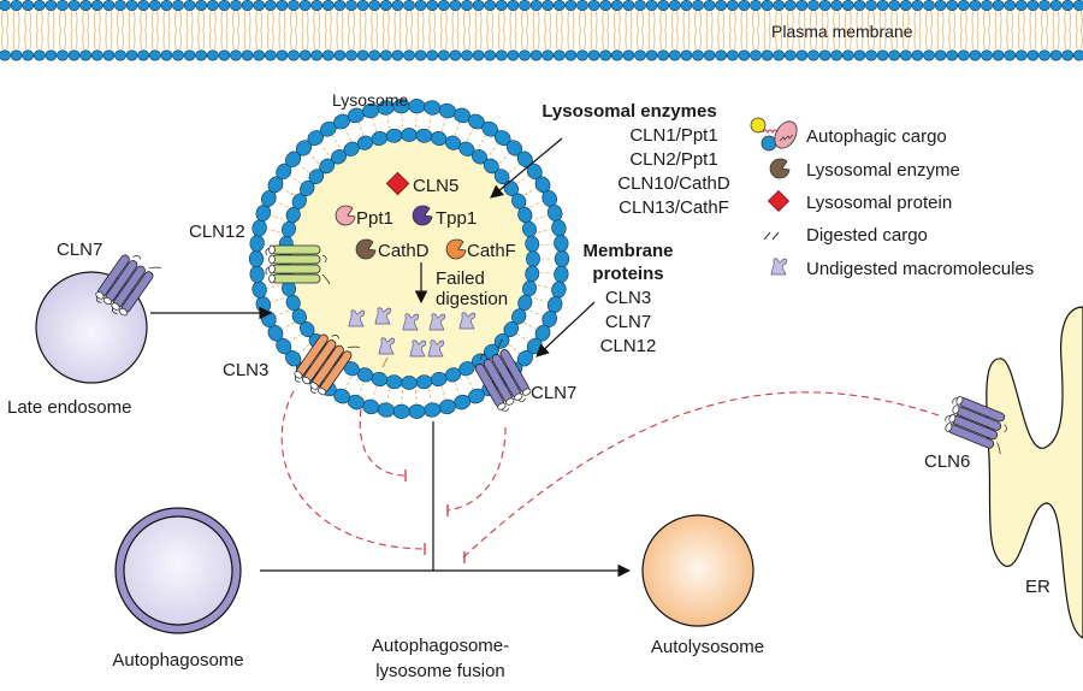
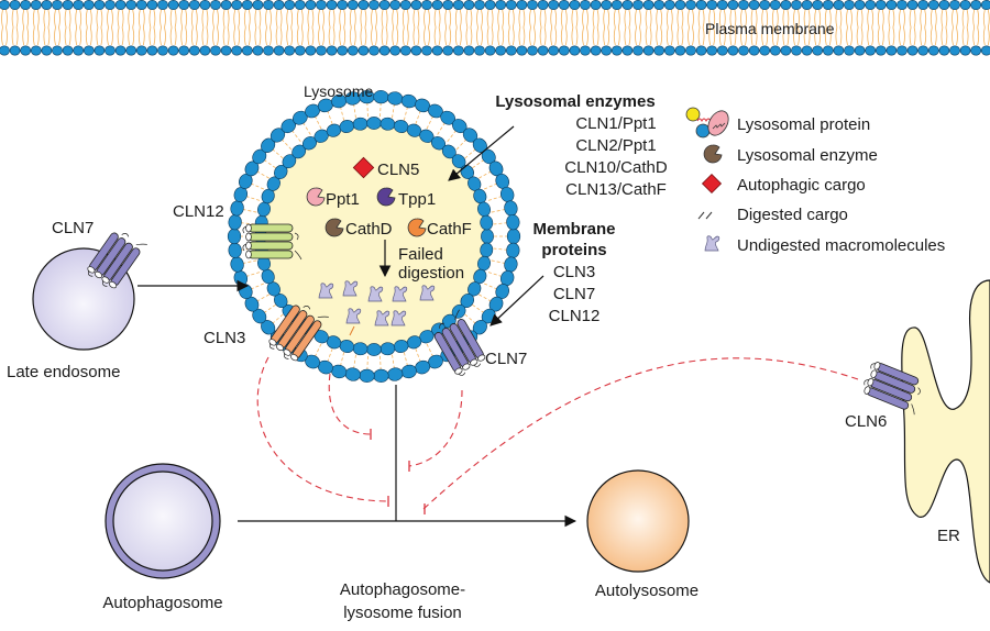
  Plasma membrane
  ER
  Lysosome
  CLN5
  Ppt1
  Tpp1
  CathD
  CathF
  Failed
  digestion
  CLN12
  CLN3
  CLN7
  Lysosomal enzymes
  CLN1/Ppt1
  CLN2/Ppt1
  CLN10/CathD
  CLN13/CathF
  Membrane
  proteins
  CLN3
  CLN7
  CLN12
- Autophagic cargo
+ Lysosomal protein
  Lysosomal enzyme
- Lysosomal protein
+ Autophagic cargo
  Digested cargo
  Undigested macromolecules
  CLN7
  Late endosome
  Autophagosome
  Autophagosome-
  lysosome fusion
  Autolysosome
  CLN6
